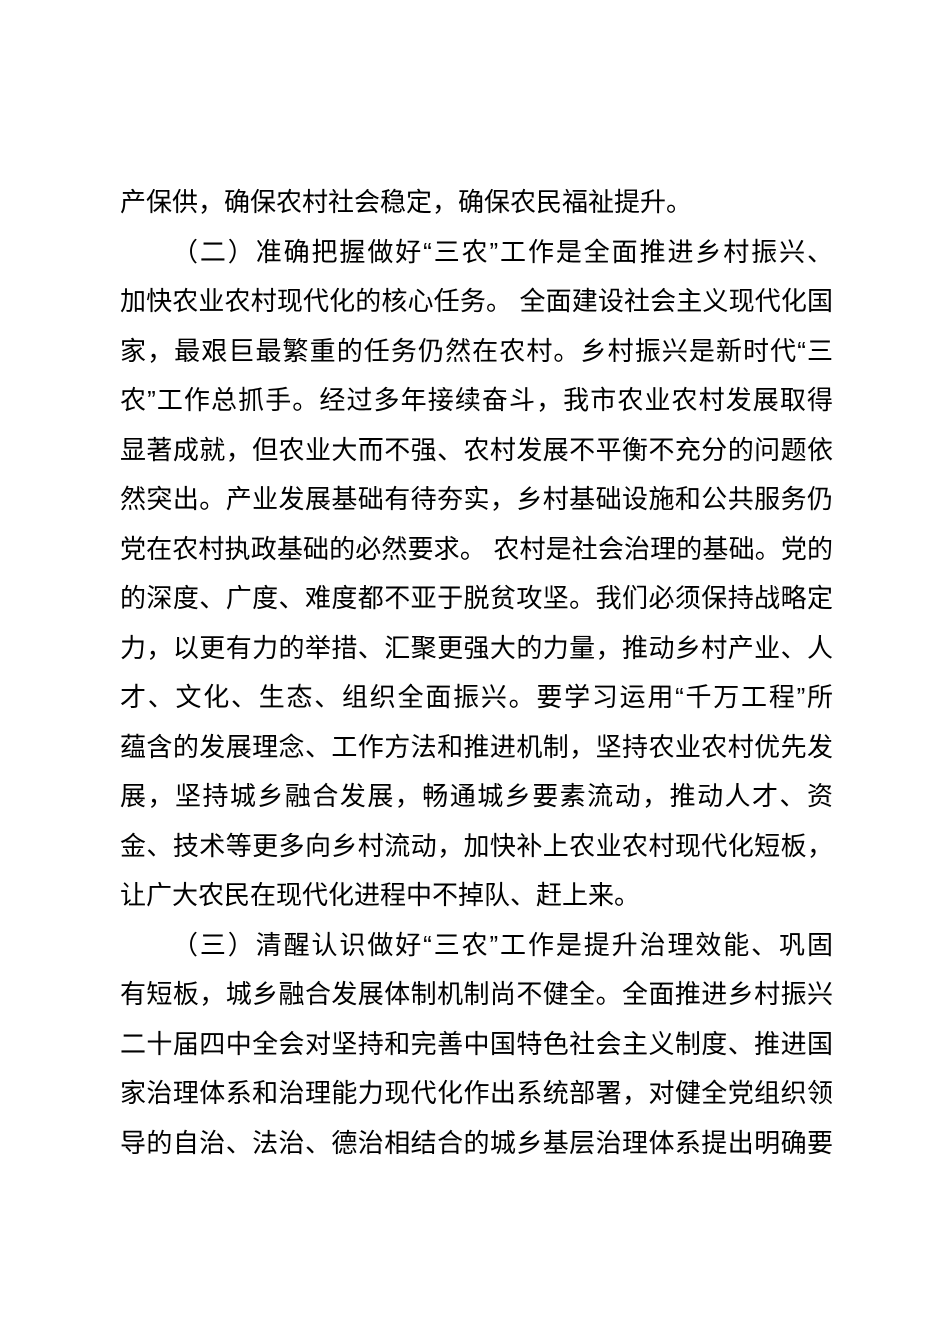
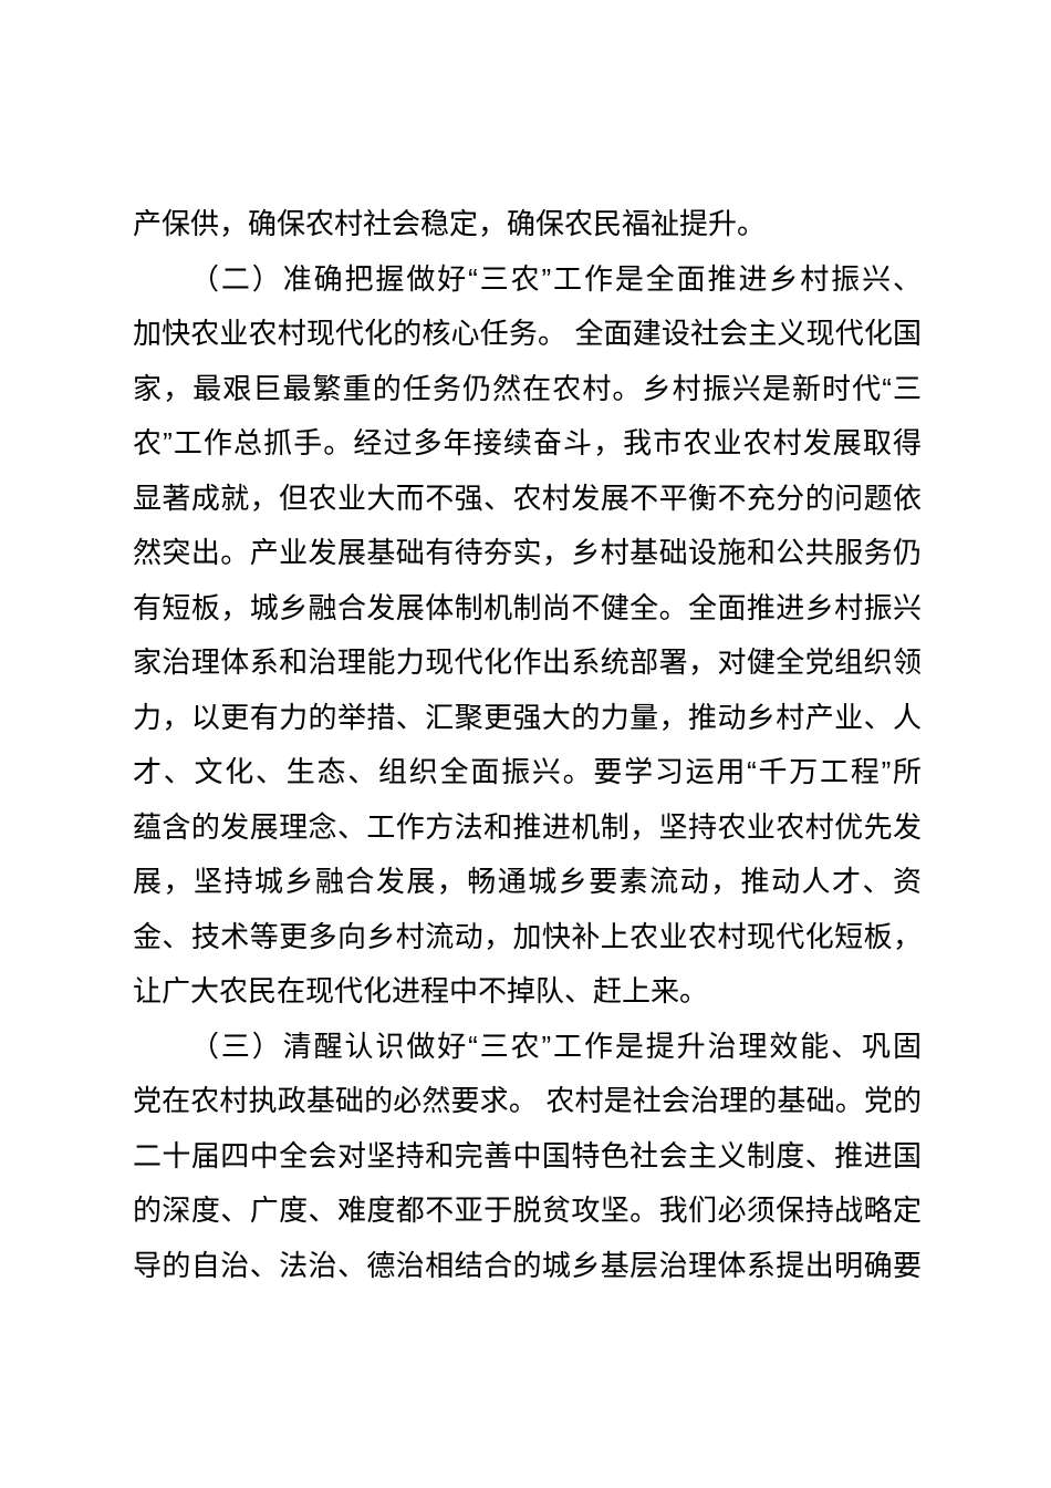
  产保供，确保农村社会稳定，确保农民福祉提升。
  （二）准确把握做好“三农”工作是全面推进乡村振兴、
  加快农业农村现代化的核心任务。 全面建设社会主义现代化国
  家，最艰巨最繁重的任务仍然在农村。乡村振兴是新时代“三
  农”工作总抓手。经过多年接续奋斗，我市农业农村发展取得
  显著成就，但农业大而不强、农村发展不平衡不充分的问题依
  然突出。产业发展基础有待夯实，乡村基础设施和公共服务仍
- 党在农村执政基础的必然要求。 农村是社会治理的基础。党的
+ 有短板，城乡融合发展体制机制尚不健全。全面推进乡村振兴
- 的深度、广度、难度都不亚于脱贫攻坚。我们必须保持战略定
+ 家治理体系和治理能力现代化作出系统部署，对健全党组织领
  力，以更有力的举措、汇聚更强大的力量，推动乡村产业、人
  才、文化、生态、组织全面振兴。要学习运用“千万工程”所
  蕴含的发展理念、工作方法和推进机制，坚持农业农村优先发
  展，坚持城乡融合发展，畅通城乡要素流动，推动人才、资
  金、技术等更多向乡村流动，加快补上农业农村现代化短板，
  让广大农民在现代化进程中不掉队、赶上来。
  （三）清醒认识做好“三农”工作是提升治理效能、巩固
- 有短板，城乡融合发展体制机制尚不健全。全面推进乡村振兴
+ 党在农村执政基础的必然要求。 农村是社会治理的基础。党的
  二十届四中全会对坚持和完善中国特色社会主义制度、推进国
- 家治理体系和治理能力现代化作出系统部署，对健全党组织领
+ 的深度、广度、难度都不亚于脱贫攻坚。我们必须保持战略定
  导的自治、法治、德治相结合的城乡基层治理体系提出明确要
